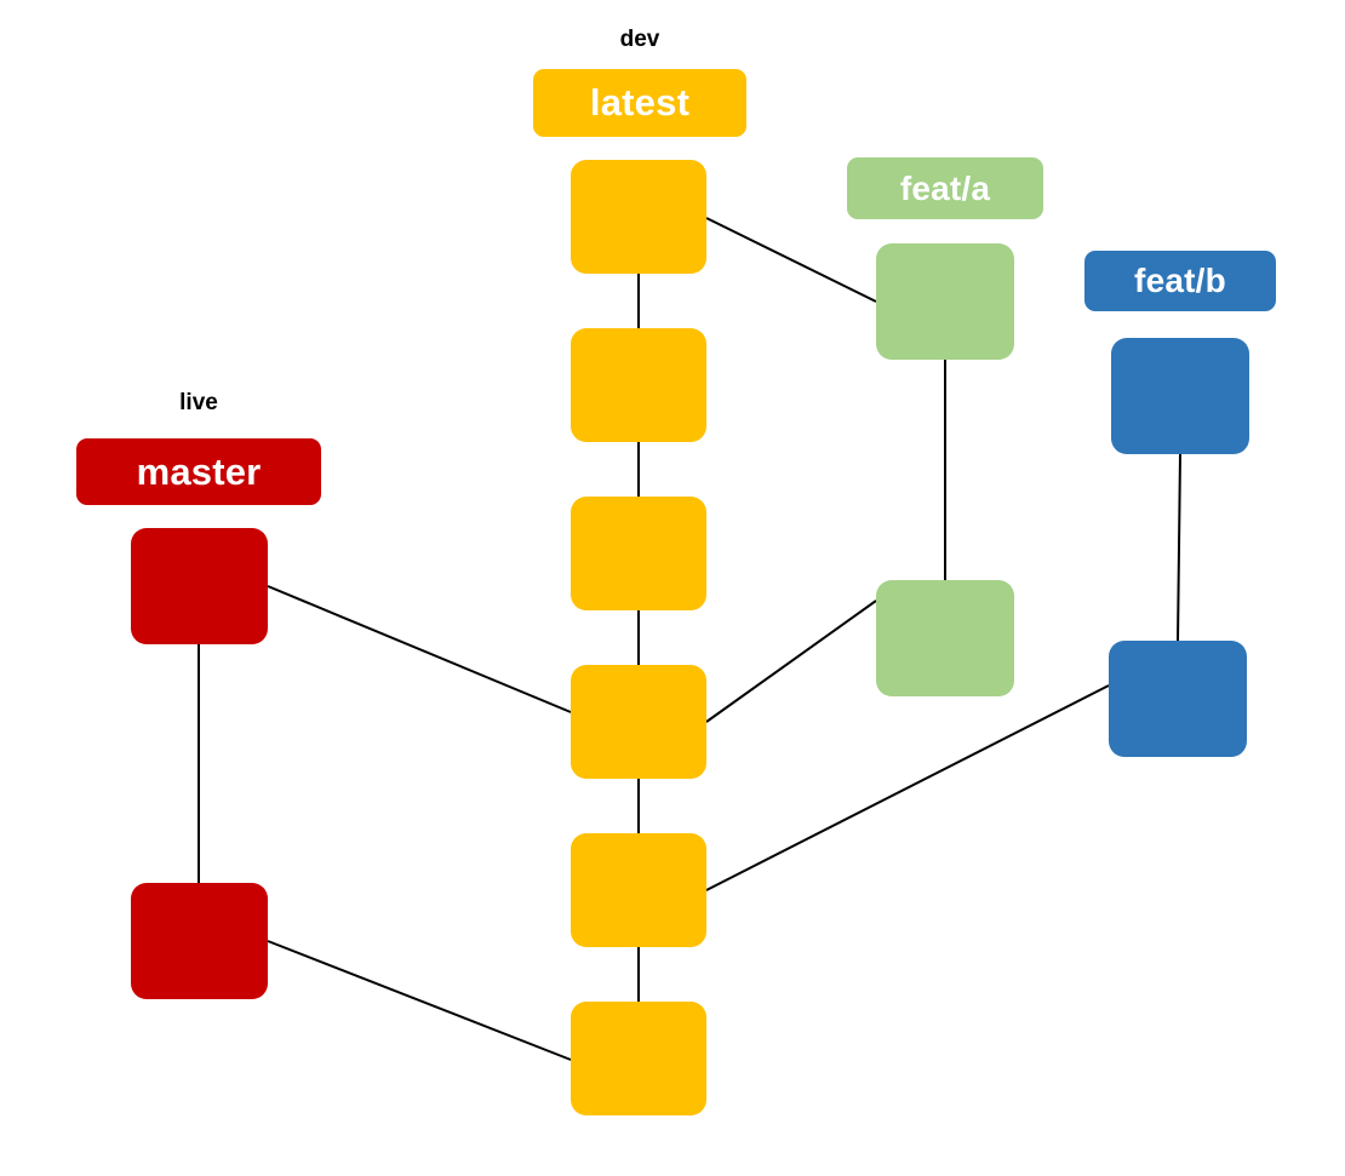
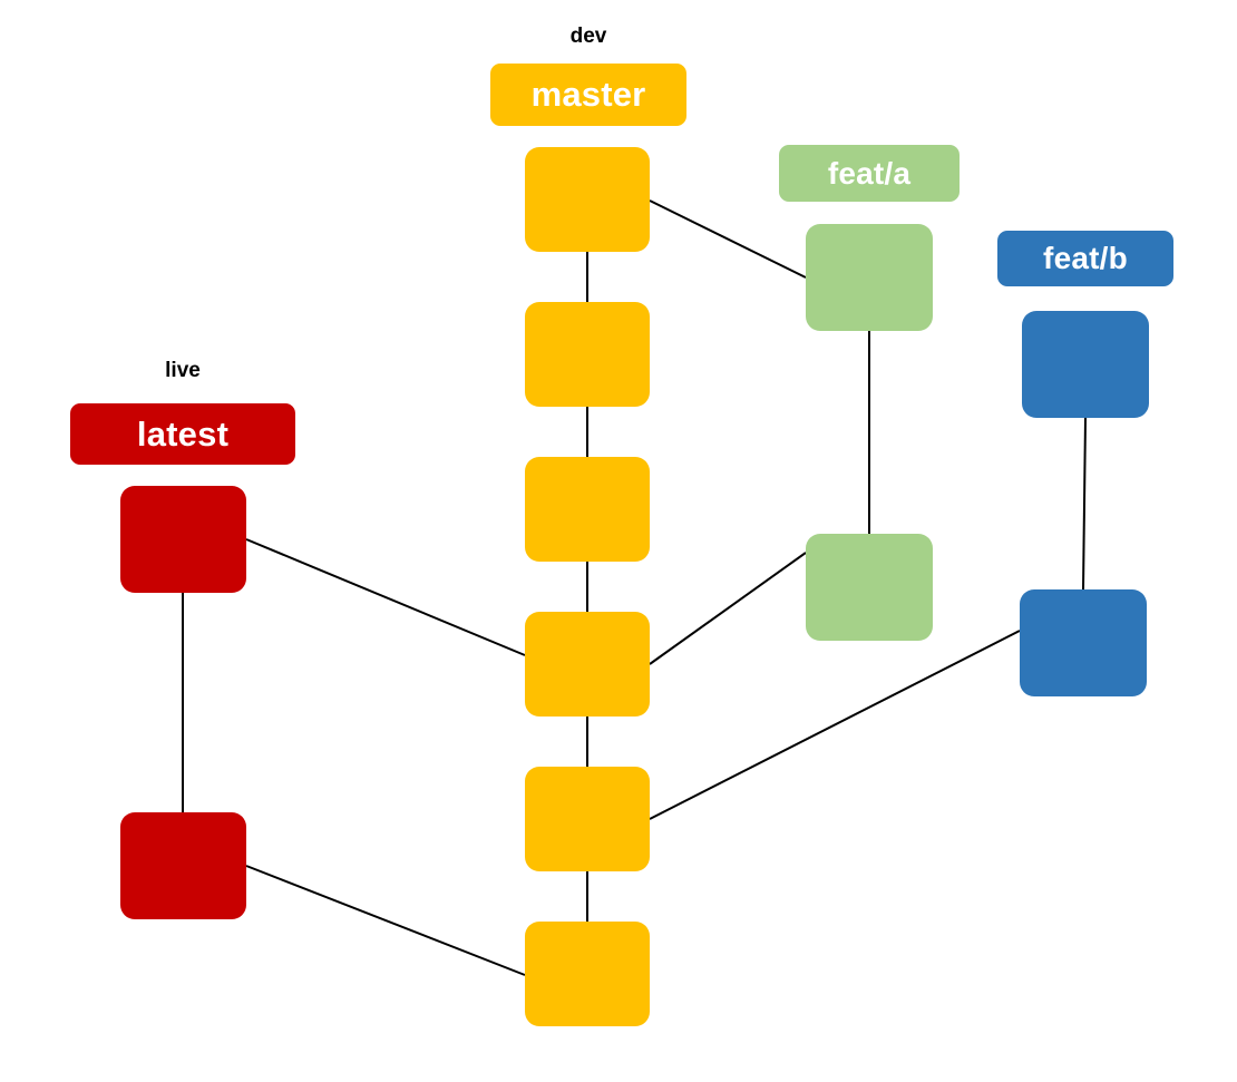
- latest
+ master
  feat/a
  feat/b
- master
+ latest
  dev
  live
